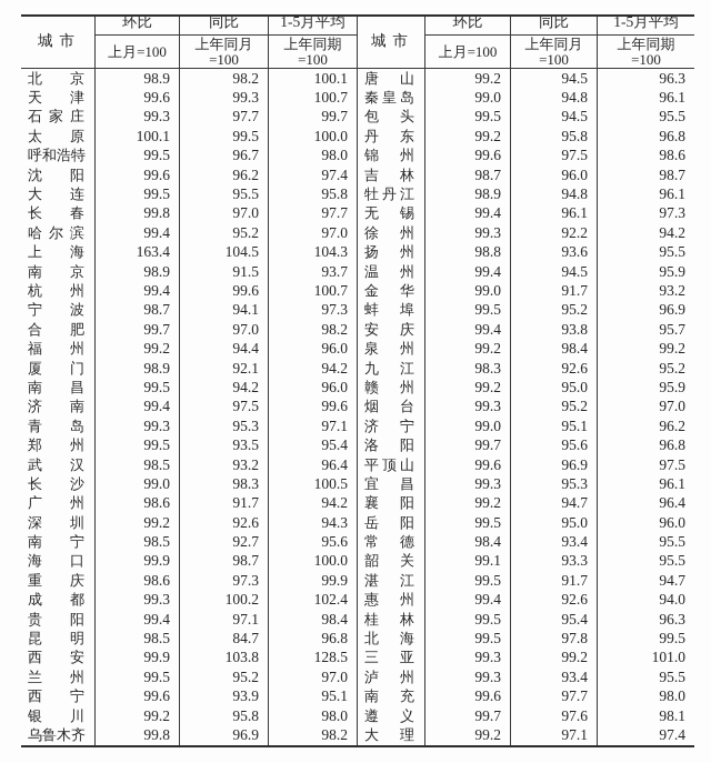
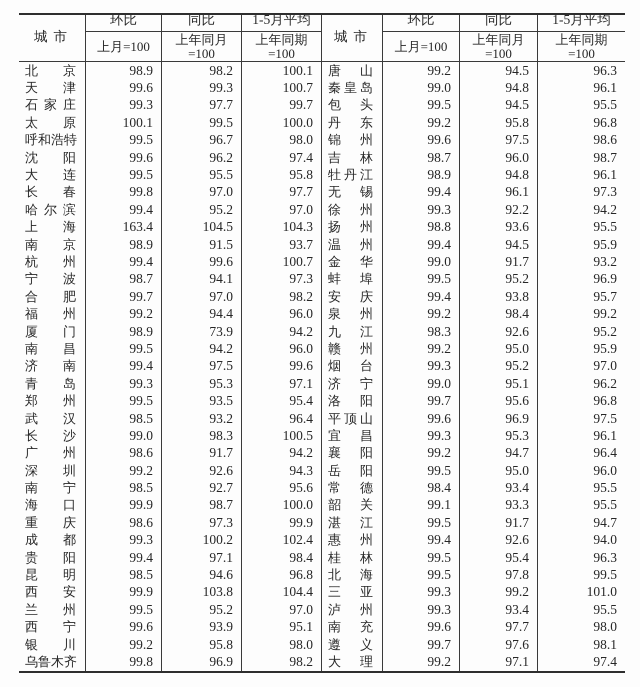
  城市
  环比
  同比
  1-5月平均
  上月=100
  上年同月
  =100
  上年同期
  =100
  北
  京
  98.9
  98.2
  100.1
  天
  津
  99.6
  99.3
  100.7
  石
  家
  庄
  99.3
  97.7
  99.7
  太
  原
  100.1
  99.5
  100.0
  呼
  和
  浩
  特
  99.5
  96.7
  98.0
  沈
  阳
  99.6
  96.2
  97.4
  大
  连
  99.5
  95.5
  95.8
  长
  春
  99.8
  97.0
  97.7
  哈
  尔
  滨
  99.4
  95.2
  97.0
  上
  海
  163.4
  104.5
  104.3
  南
  京
  98.9
  91.5
  93.7
  杭
  州
  99.4
  99.6
  100.7
  宁
  波
  98.7
  94.1
  97.3
  合
  肥
  99.7
  97.0
  98.2
  福
  州
  99.2
  94.4
  96.0
  厦
  门
  98.9
- 92.1
+ 73.9
  94.2
  南
  昌
  99.5
  94.2
  96.0
  济
  南
  99.4
  97.5
  99.6
  青
  岛
  99.3
  95.3
  97.1
  郑
  州
  99.5
  93.5
  95.4
  武
  汉
  98.5
  93.2
  96.4
  长
  沙
  99.0
  98.3
  100.5
  广
  州
  98.6
  91.7
  94.2
  深
  圳
  99.2
  92.6
  94.3
  南
  宁
  98.5
  92.7
  95.6
  海
  口
  99.9
  98.7
  100.0
  重
  庆
  98.6
  97.3
  99.9
  成
  都
  99.3
  100.2
  102.4
  贵
  阳
  99.4
  97.1
  98.4
  昆
  明
  98.5
- 84.7
+ 94.6
  96.8
  西
  安
  99.9
  103.8
- 128.5
+ 104.4
  兰
  州
  99.5
  95.2
  97.0
  西
  宁
  99.6
  93.9
  95.1
  银
  川
  99.2
  95.8
  98.0
  乌
  鲁
  木
  齐
  99.8
  96.9
  98.2
  城市
  环比
  同比
  1-5月平均
  上月=100
  上年同月
  =100
  上年同期
  =100
  唐
  山
  99.2
  94.5
  96.3
  秦
  皇
  岛
  99.0
  94.8
  96.1
  包
  头
  99.5
  94.5
  95.5
  丹
  东
  99.2
  95.8
  96.8
  锦
  州
  99.6
  97.5
  98.6
  吉
  林
  98.7
  96.0
  98.7
  牡
  丹
  江
  98.9
  94.8
  96.1
  无
  锡
  99.4
  96.1
  97.3
  徐
  州
  99.3
  92.2
  94.2
  扬
  州
  98.8
  93.6
  95.5
  温
  州
  99.4
  94.5
  95.9
  金
  华
  99.0
  91.7
  93.2
  蚌
  埠
  99.5
  95.2
  96.9
  安
  庆
  99.4
  93.8
  95.7
  泉
  州
  99.2
  98.4
  99.2
  九
  江
  98.3
  92.6
  95.2
  赣
  州
  99.2
  95.0
  95.9
  烟
  台
  99.3
  95.2
  97.0
  济
  宁
  99.0
  95.1
  96.2
  洛
  阳
  99.7
  95.6
  96.8
  平
  顶
  山
  99.6
  96.9
  97.5
  宜
  昌
  99.3
  95.3
  96.1
  襄
  阳
  99.2
  94.7
  96.4
  岳
  阳
  99.5
  95.0
  96.0
  常
  德
  98.4
  93.4
  95.5
  韶
  关
  99.1
  93.3
  95.5
  湛
  江
  99.5
  91.7
  94.7
  惠
  州
  99.4
  92.6
  94.0
  桂
  林
  99.5
  95.4
  96.3
  北
  海
  99.5
  97.8
  99.5
  三
  亚
  99.3
  99.2
  101.0
  泸
  州
  99.3
  93.4
  95.5
  南
  充
  99.6
  97.7
  98.0
  遵
  义
  99.7
  97.6
  98.1
  大
  理
  99.2
  97.1
  97.4
